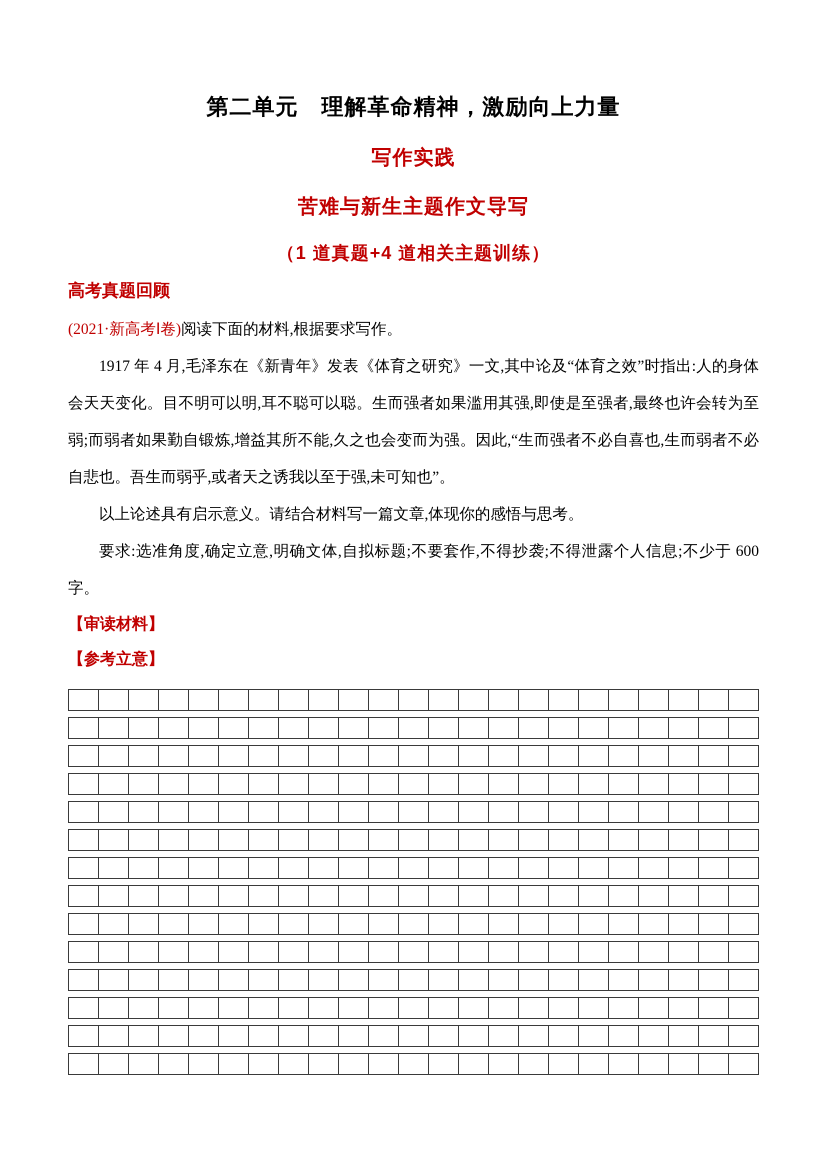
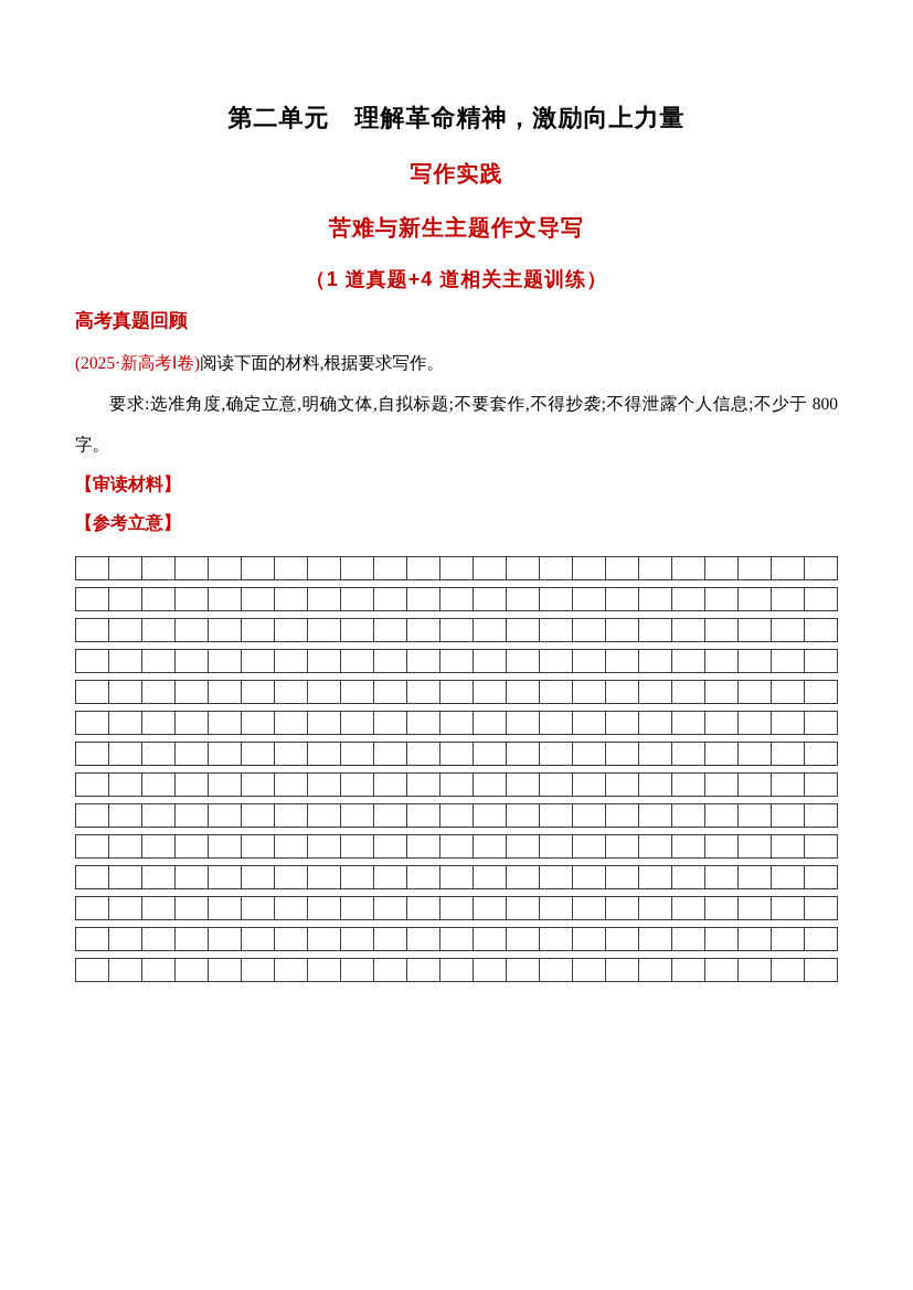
  第二单元 理解革命精神，激励向上力量
  写作实践
  苦难与新生主题作文导写
  （1 道真题+4 道相关主题训练）
  高考真题回顾
- (2021·新高考Ⅰ卷)阅读下面的材料,根据要求写作。
+ (2025·新高考Ⅰ卷)阅读下面的材料,根据要求写作。
- 1917 年 4 月,毛泽东在《新青年》发表《体育之研究》一文,其中论及“体育之效”时指出:人的身体会天天变化。目不明可以明,耳不聪可以聪。生而强者如果滥用其强,即使是至强者,最终也许会转为至弱;而弱者如果勤自锻炼,增益其所不能,久之也会变而为强。因此,“生而强者不必自喜也,生而弱者不必自悲也。吾生而弱乎,或者天之诱我以至于强,未可知也”。
- 以上论述具有启示意义。请结合材料写一篇文章,体现你的感悟与思考。
- 要求:选准角度,确定立意,明确文体,自拟标题;不要套作,不得抄袭;不得泄露个人信息;不少于 600 字。
+ 要求:选准角度,确定立意,明确文体,自拟标题;不要套作,不得抄袭;不得泄露个人信息;不少于 800 字。
  【审读材料】
  【参考立意】
